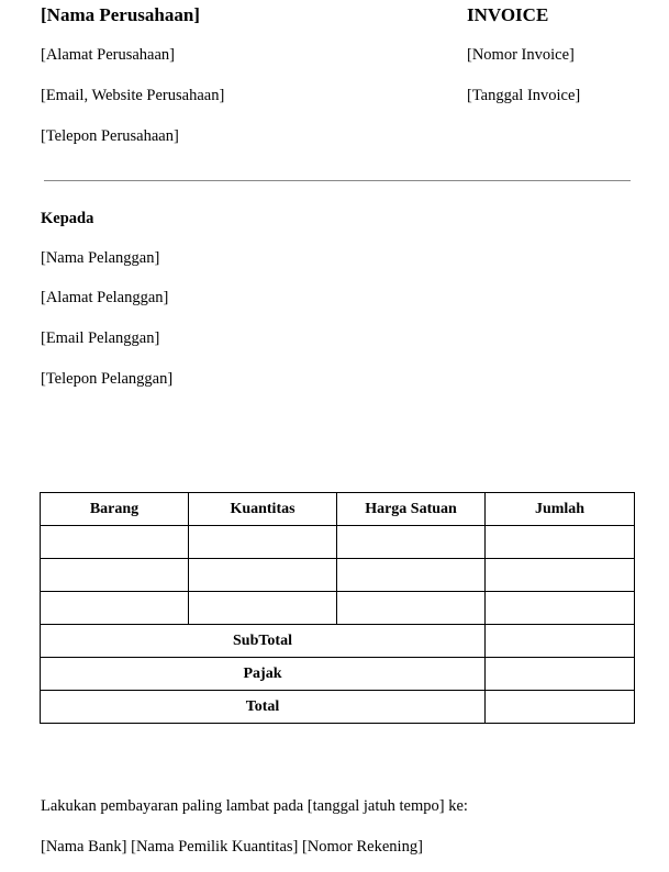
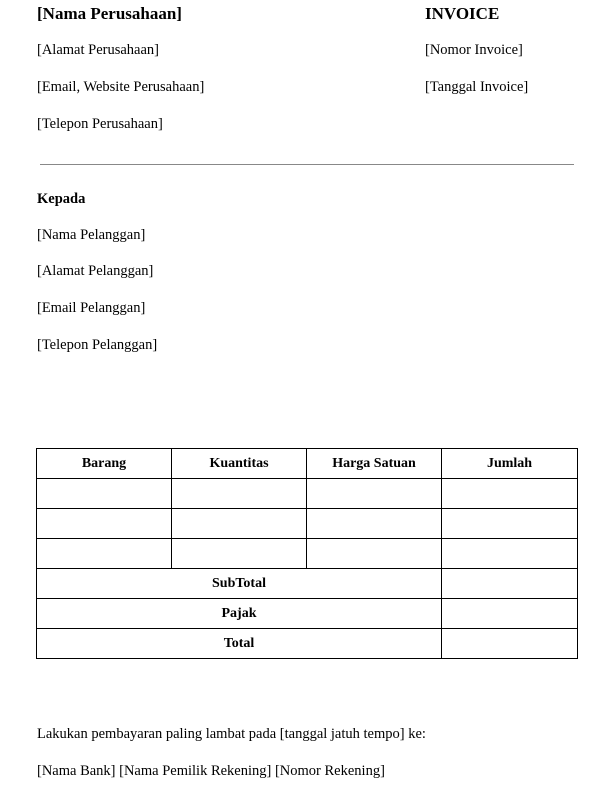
  [Nama Perusahaan]
  [Alamat Perusahaan]
  [Email, Website Perusahaan]
  [Telepon Perusahaan]
  INVOICE
  [Nomor Invoice]
  [Tanggal Invoice]
  Kepada
  [Nama Pelanggan]
  [Alamat Pelanggan]
  [Email Pelanggan]
  [Telepon Pelanggan]
  Barang	Kuantitas	Harga Satuan	Jumlah
  SubTotal
  Pajak
  Total
  Lakukan pembayaran paling lambat pada [tanggal jatuh tempo] ke:
- [Nama Bank] [Nama Pemilik Kuantitas] [Nomor Rekening]
+ [Nama Bank] [Nama Pemilik Rekening] [Nomor Rekening]
